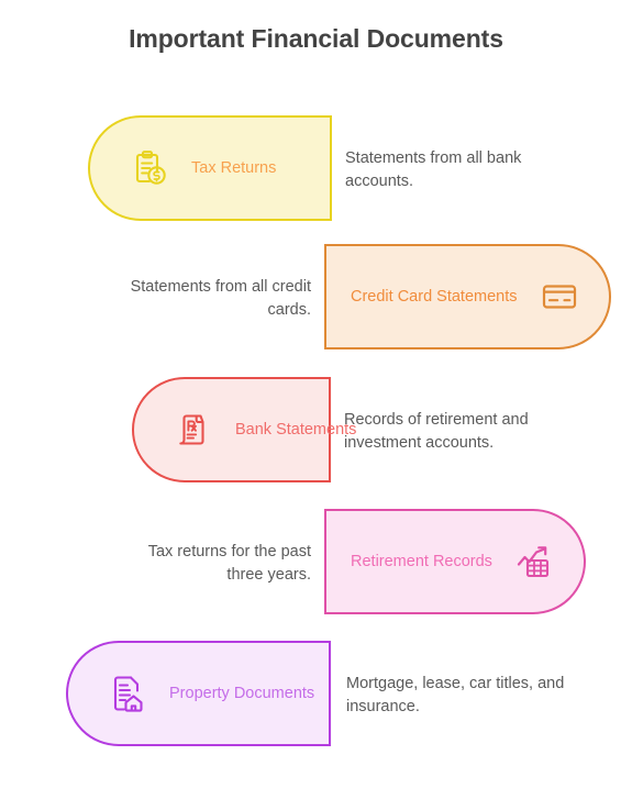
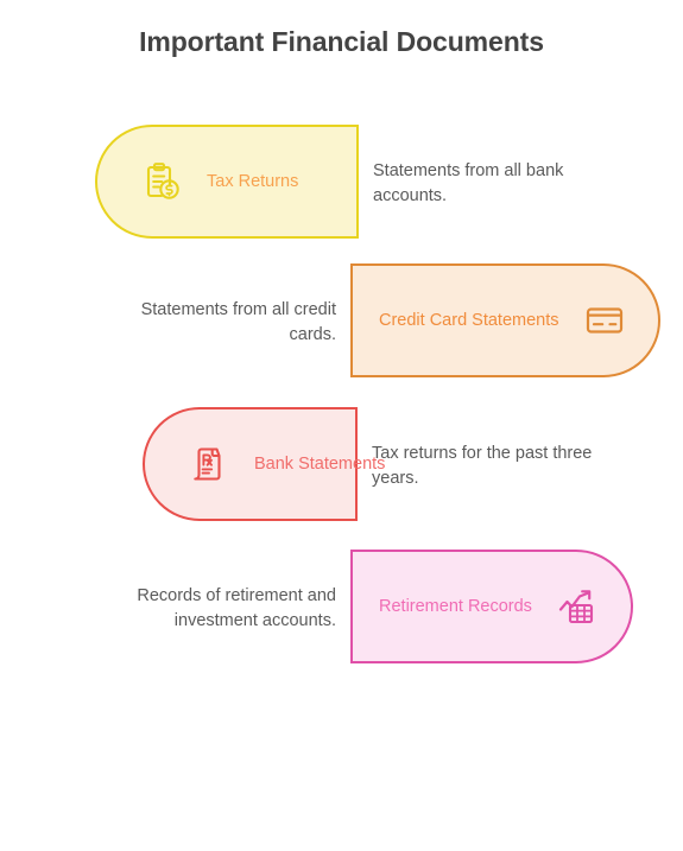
  Important Financial Documents
  Tax Returns
  Statements from all bank accounts.
  Credit Card Statements
  Statements from all credit cards.
  Bank Statements
- Records of retirement and investment accounts.
+ Tax returns for the past three years.
  Retirement Records
- Tax returns for the past three years.
+ Records of retirement and investment accounts.
- Property Documents
- Mortgage, lease, car titles, and insurance.
